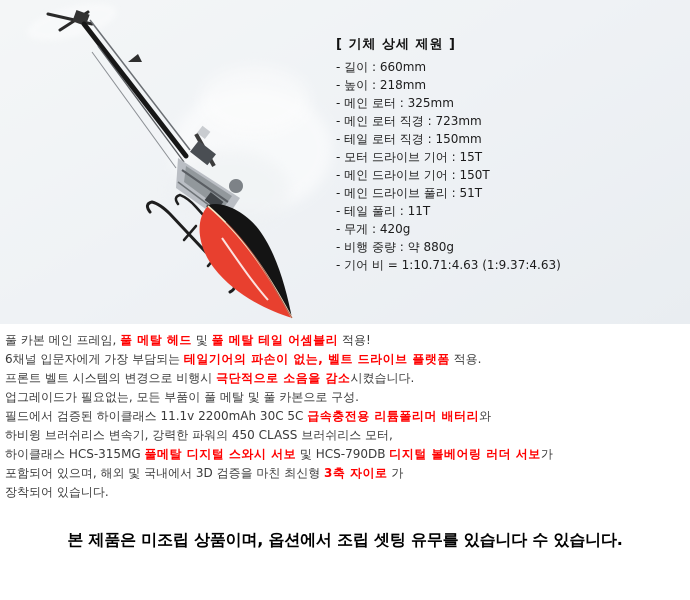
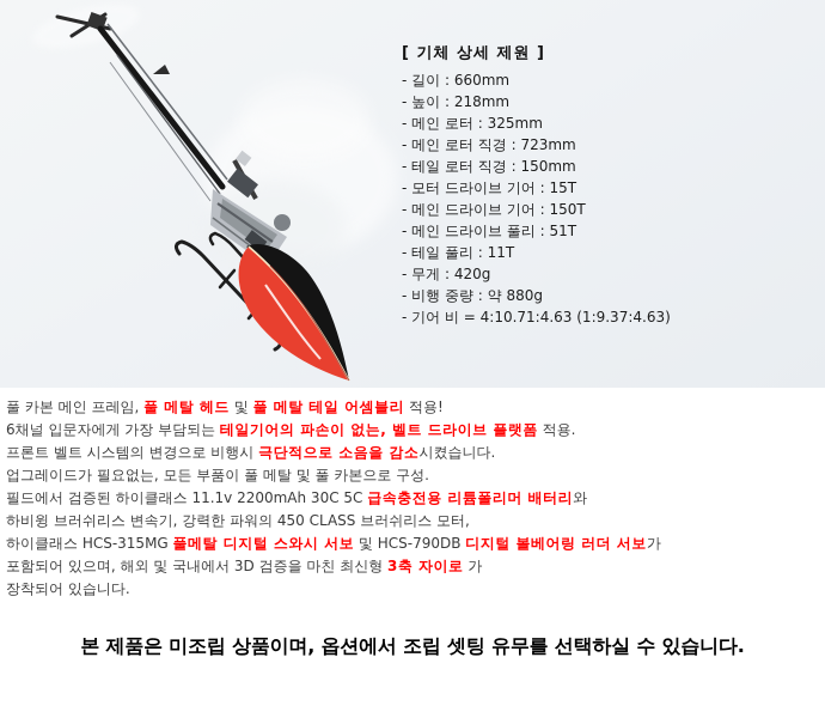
  [ 기체 상세 제원 ]
  - 길이 : 660mm
  - 높이 : 218mm
  - 메인 로터 : 325mm
  - 메인 로터 직경 : 723mm
  - 테일 로터 직경 : 150mm
  - 모터 드라이브 기어 : 15T
  - 메인 드라이브 기어 : 150T
  - 메인 드라이브 풀리 : 51T
  - 테일 풀리 : 11T
  - 무게 : 420g
  - 비행 중량 : 약 880g
- - 기어 비 = 1:10.71:4.63 (1:9.37:4.63)
+ - 기어 비 = 4:10.71:4.63 (1:9.37:4.63)
  풀 카본 메인 프레임, 풀 메탈 헤드 및 풀 메탈 테일 어셈블리 적용!
  6채널 입문자에게 가장 부담되는 테일기어의 파손이 없는, 벨트 드라이브 플랫폼 적용.
  프론트 벨트 시스템의 변경으로 비행시 극단적으로 소음을 감소시켰습니다.
  업그레이드가 필요없는, 모든 부품이 풀 메탈 및 풀 카본으로 구성.
  필드에서 검증된 하이클래스 11.1v 2200mAh 30C 5C 급속충전용 리튬폴리머 배터리와
  하비윙 브러쉬리스 변속기, 강력한 파워의 450 CLASS 브러쉬리스 모터,
  하이클래스 HCS-315MG 풀메탈 디지털 스와시 서보 및 HCS-790DB 디지털 볼베어링 러더 서보가
  포함되어 있으며, 해외 및 국내에서 3D 검증을 마친 최신형 3축 자이로 가
  장착되어 있습니다.
- 본 제품은 미조립 상품이며, 옵션에서 조립 셋팅 유무를 있습니다 수 있습니다.
+ 본 제품은 미조립 상품이며, 옵션에서 조립 셋팅 유무를 선택하실 수 있습니다.
